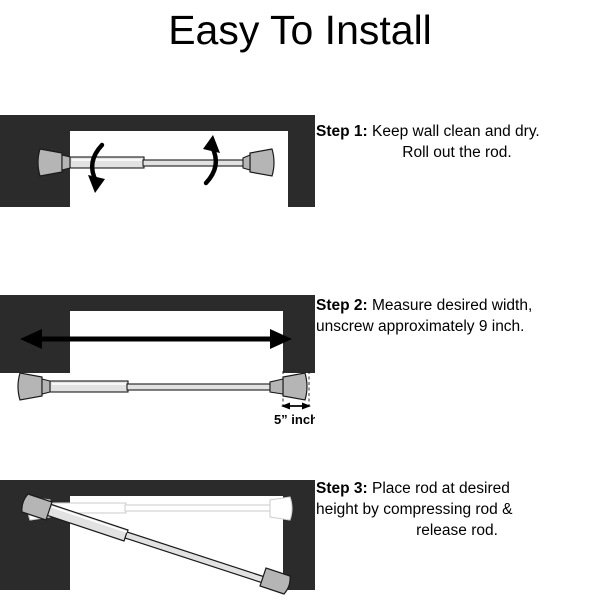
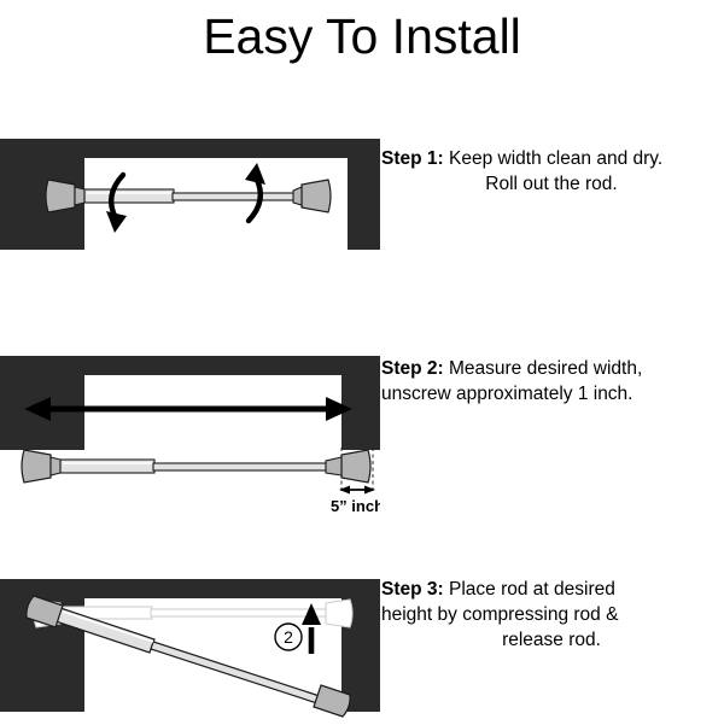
  Easy To Install
- Step 1: Keep wall clean and dry.
+ Step 1: Keep width clean and dry.
  Roll out the rod.
  5” inch
  Step 2: Measure desired width,
- unscrew approximately 9 inch.
+ unscrew approximately 1 inch.
+ 2
  Step 3: Place rod at desired
  height by compressing rod &
  release rod.
